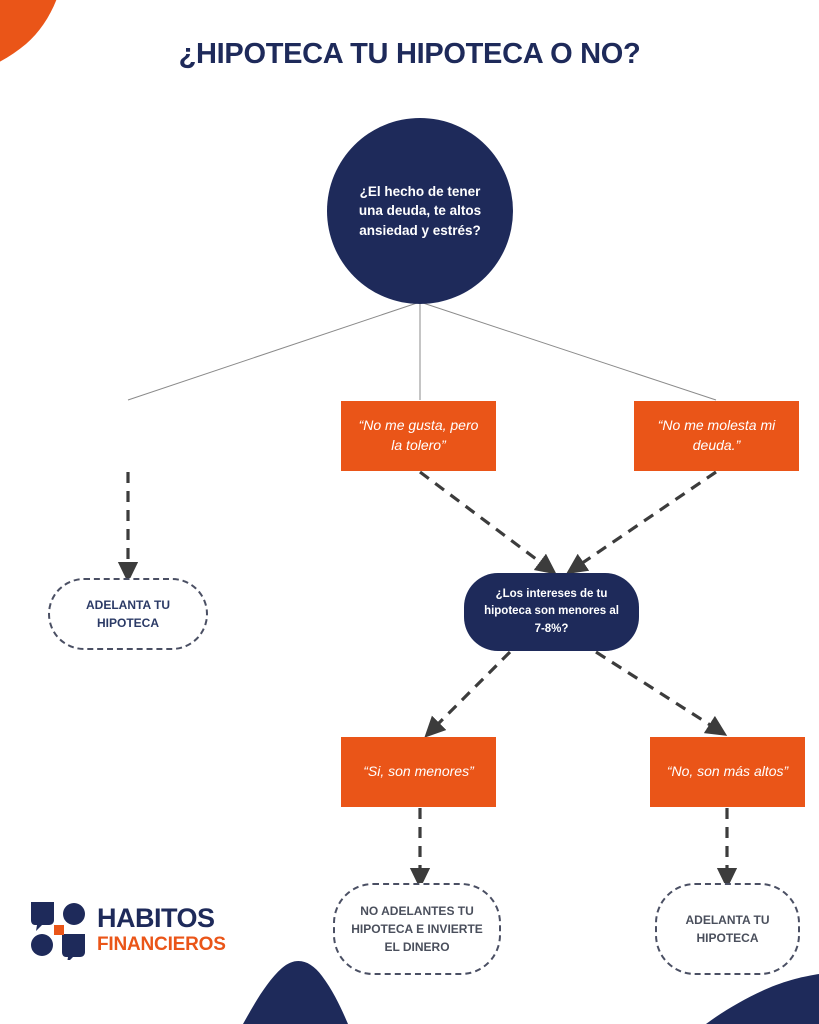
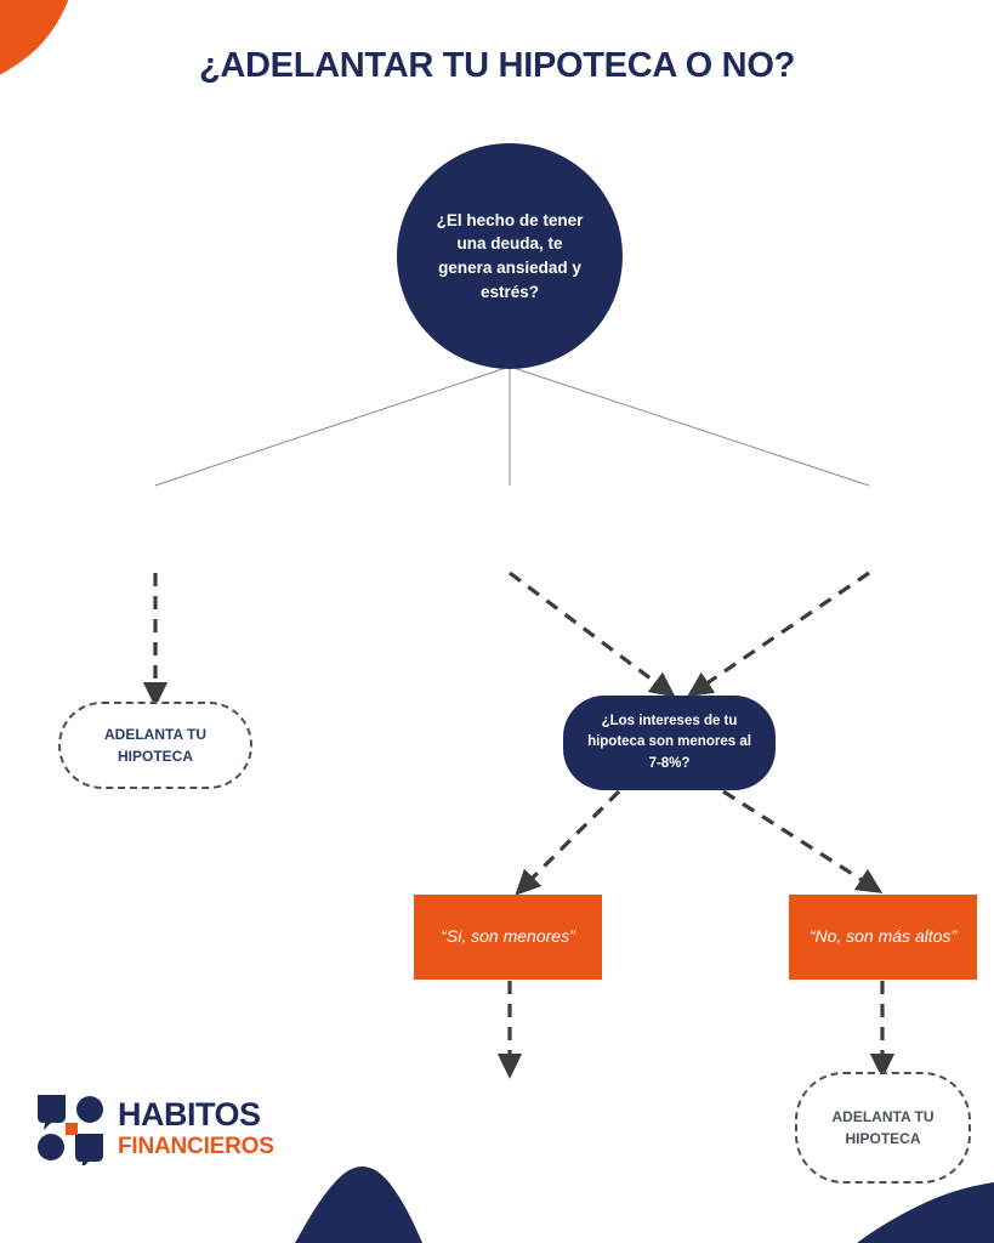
- ¿HIPOTECA TU HIPOTECA O NO?
+ ¿ADELANTAR TU HIPOTECA O NO?
- ¿El hecho de tener una deuda, te altos ansiedad y estrés?
+ ¿El hecho de tener una deuda, te genera ansiedad y estrés?
- “No me gusta, pero la tolero”
- “No me molesta mi deuda.”
  ADELANTA TU HIPOTECA
  ¿Los intereses de tu hipoteca son menores al 7-8%?
  “Si, son menores”
  “No, son más altos”
- NO ADELANTES TU HIPOTECA E INVIERTE EL DINERO
  ADELANTA TU HIPOTECA
  HABITOS
  FINANCIEROS
